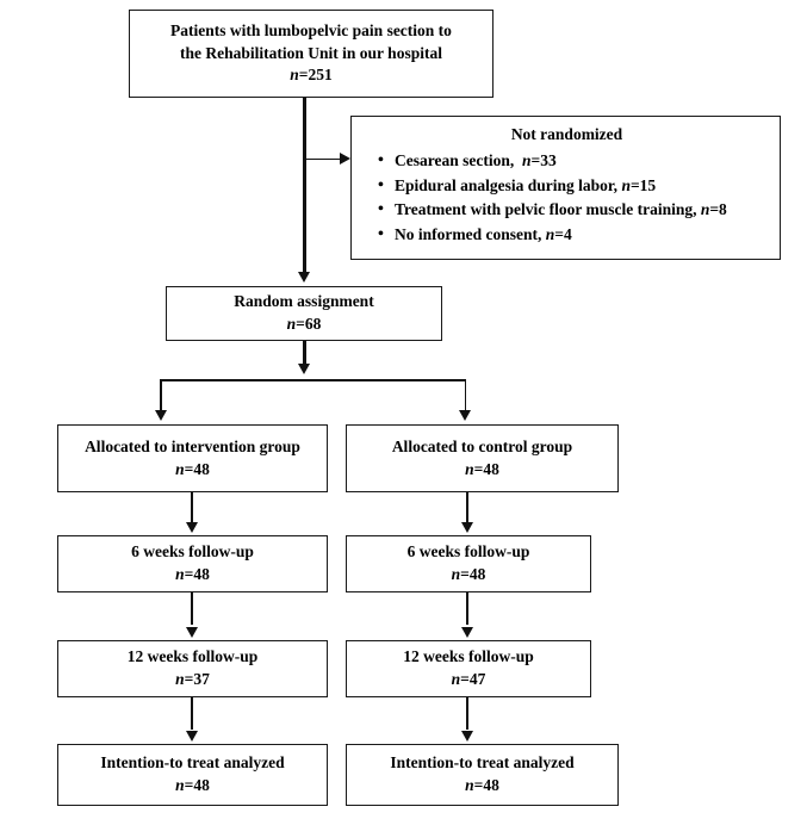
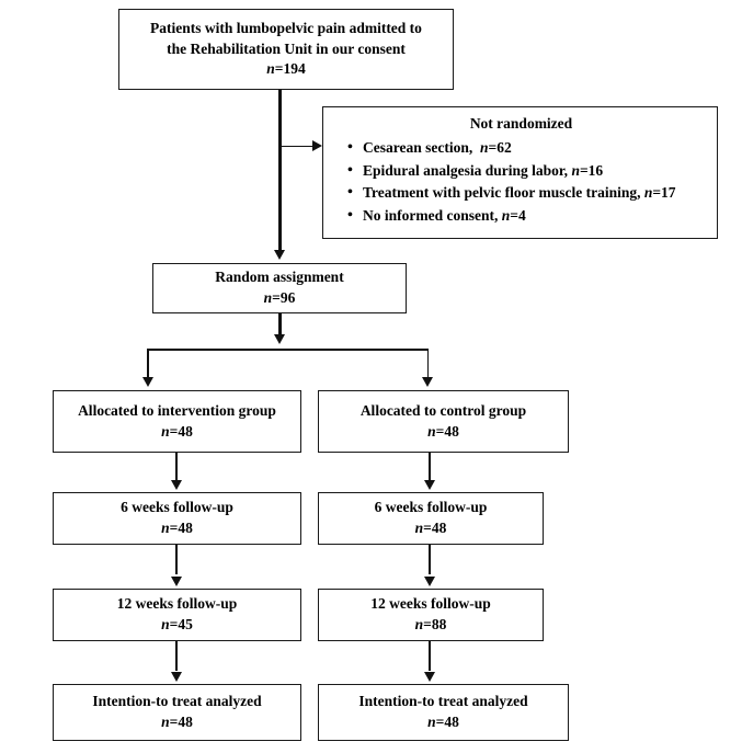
- Patients with lumbopelvic pain section to
+ Patients with lumbopelvic pain admitted to
- the Rehabilitation Unit in our hospital
+ the Rehabilitation Unit in our consent
- n=251
+ n=194
  Not randomized
  •
- Cesarean section, n=33
+ Cesarean section, n=62
  •
- Epidural analgesia during labor, n=15
+ Epidural analgesia during labor, n=16
  •
- Treatment with pelvic floor muscle training, n=8
+ Treatment with pelvic floor muscle training, n=17
  •
  No informed consent, n=4
  Random assignment
- n=68
+ n=96
  Allocated to intervention group
  n=48
  Allocated to control group
  n=48
  6 weeks follow-up
  n=48
  6 weeks follow-up
  n=48
  12 weeks follow-up
- n=37
+ n=45
  12 weeks follow-up
- n=47
+ n=88
  Intention-to treat analyzed
  n=48
  Intention-to treat analyzed
  n=48
